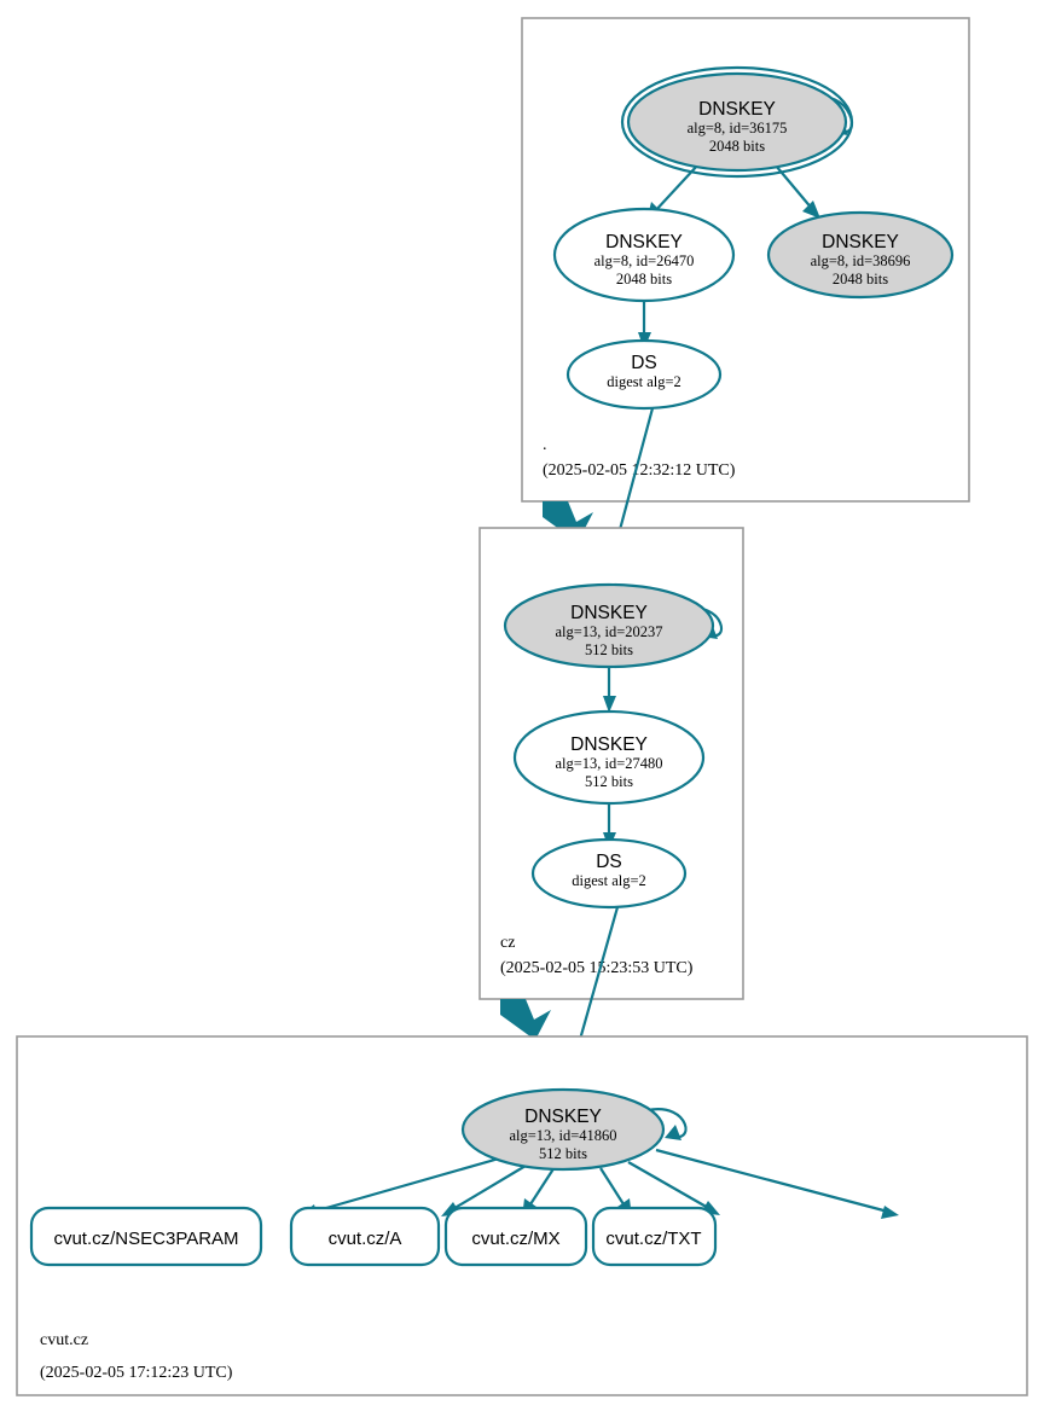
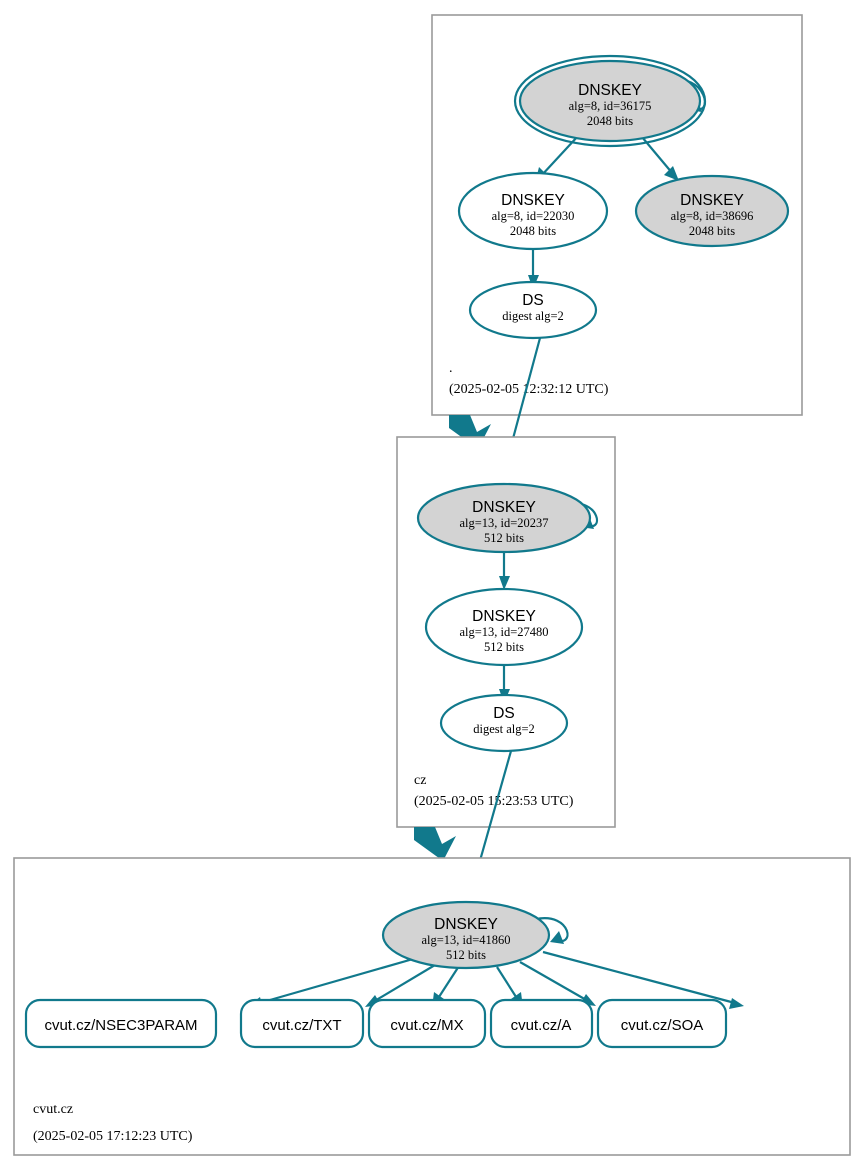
  DNSKEY
  alg=8, id=36175
  2048 bits
  DNSKEY
- alg=8, id=26470
+ alg=8, id=22030
  2048 bits
  DNSKEY
  alg=8, id=38696
  2048 bits
  DS
  digest alg=2
  .
  (2025-02-052:32:12 UTC)
  DNSKEY
  alg=13, id=20237
  512 bits
  DNSKEY
  alg=13, id=27480
  512 bits
  DS
  digest alg=2
  cz
  (2025-02-05 15:23:53 UTC)
  DNSKEY
  alg=13, id=41860
  512 bits
  cvut.cz/NSEC3PARAM
- cvut.cz/A
+ cvut.cz/TXT
  cvut.cz/MX
- cvut.cz/TXT
+ cvut.cz/A
+ cvut.cz/SOA
  cvut.cz
  (2025-02-05 17:12:23 UTC)
